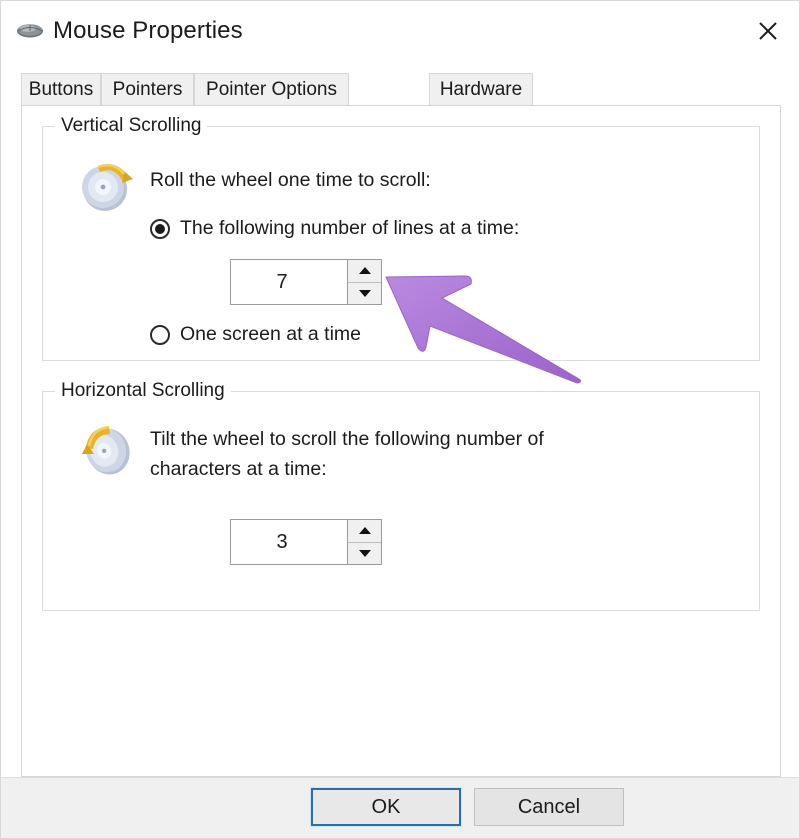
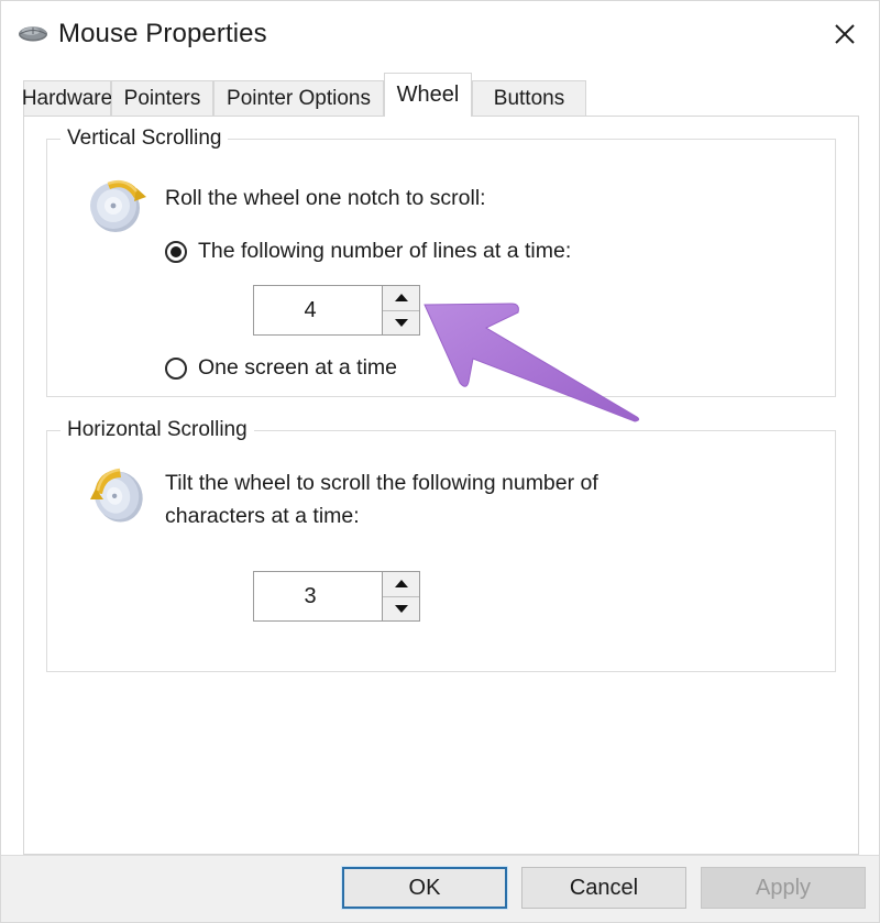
  Mouse Properties
- Buttons
+ Hardware
  Pointers
  Pointer Options
+ Wheel
- Hardware
+ Buttons
  Vertical Scrolling
- Roll the wheel one time to scroll:
+ Roll the wheel one notch to scroll:
  The following number of lines at a time:
- 7
+ 4
  One screen at a time
  Horizontal Scrolling
  Tilt the wheel to scroll the following number of
  characters at a time:
  3
  OK
  Cancel
+ Apply
